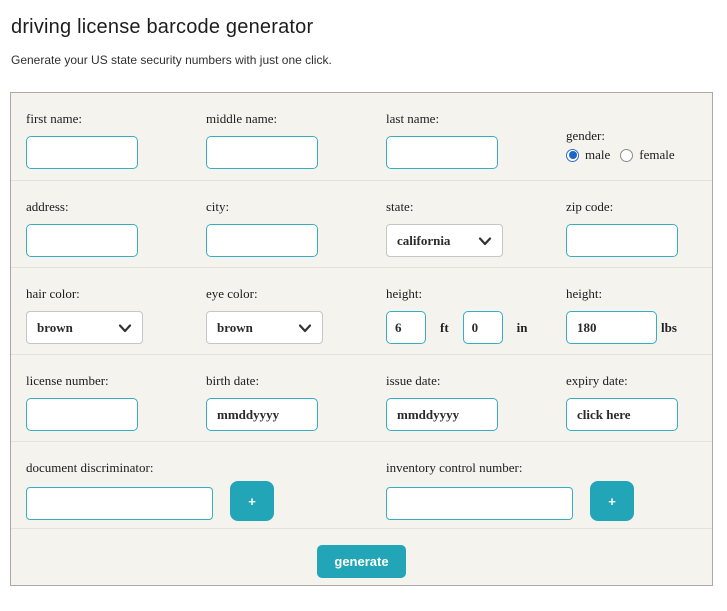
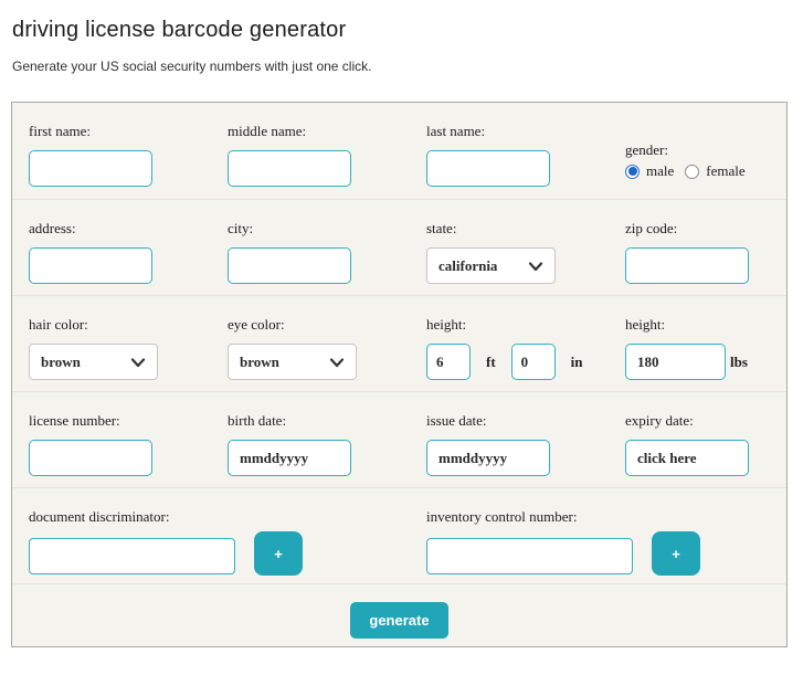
  driving license barcode generator
- Generate your US state security numbers with just one click.
+ Generate your US social security numbers with just one click.
  first name:
  middle name:
  last name:
  gender:
  male
  female
  address:
  city:
  state:
  california
  zip code:
  hair color:
  brown
  eye color:
  brown
  height:
  6
  ft
  0
  in
  height:
  180
  lbs
  license number:
  birth date:
  mmddyyyy
  issue date:
  mmddyyyy
  expiry date:
  click here
  document discriminator:
  +
  inventory control number:
  +
  generate
